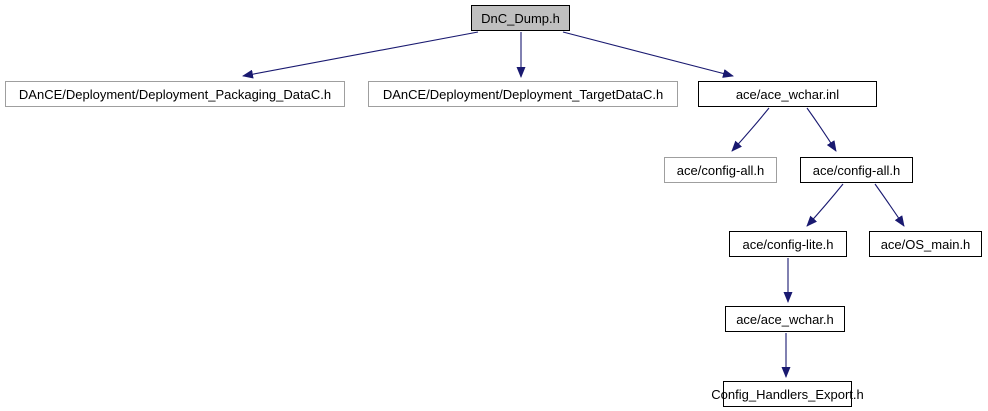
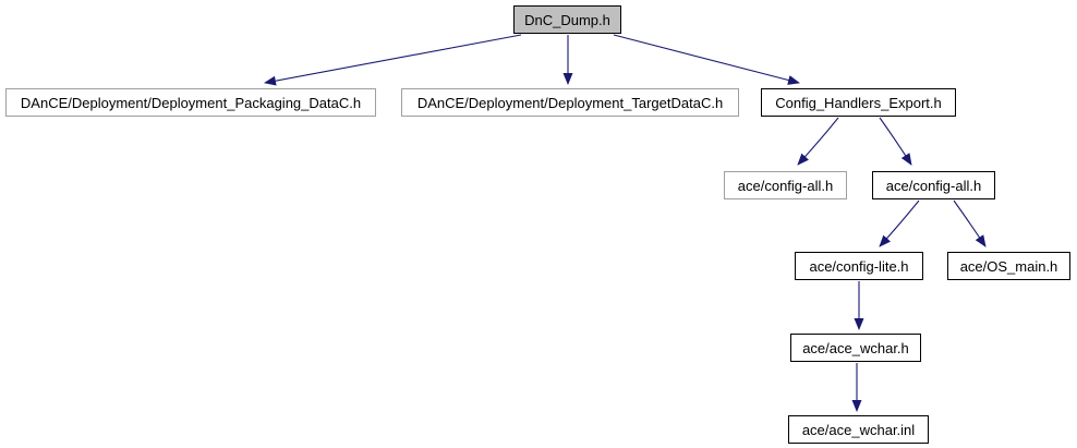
  DnC_Dump.h
  DAnCE/Deployment/Deployment_Packaging_DataC.h
  DAnCE/Deployment/Deployment_TargetDataC.h
- ace/ace_wchar.inl
+ Config_Handlers_Export.h
  ace/config-all.h
  ace/config-all.h
  ace/config-lite.h
  ace/OS_main.h
  ace/ace_wchar.h
- Config_Handlers_Export.h
+ ace/ace_wchar.inl
